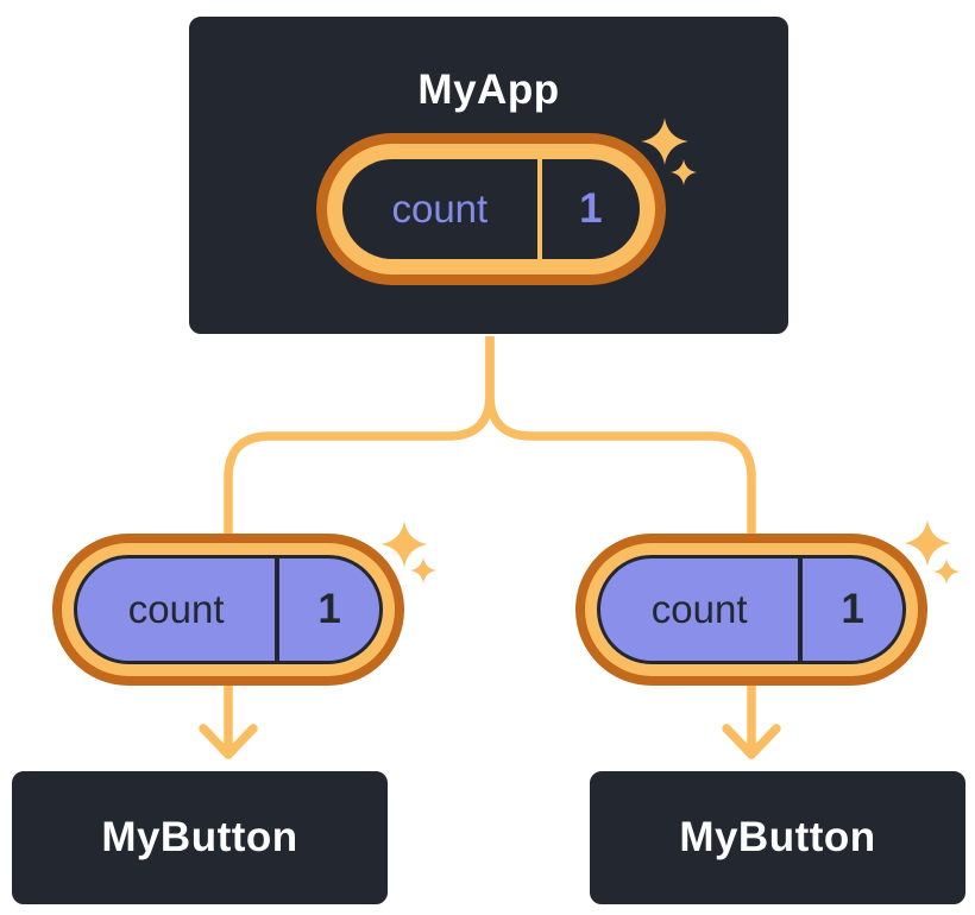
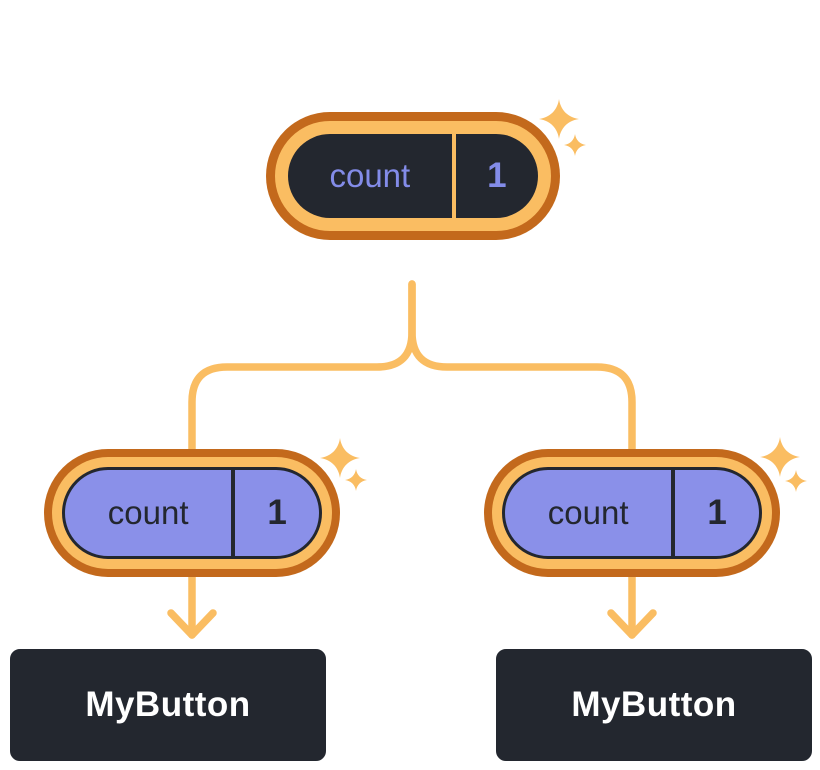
- MyApp
  count
  1
  count
  1
  count
  1
  MyButton
  MyButton
